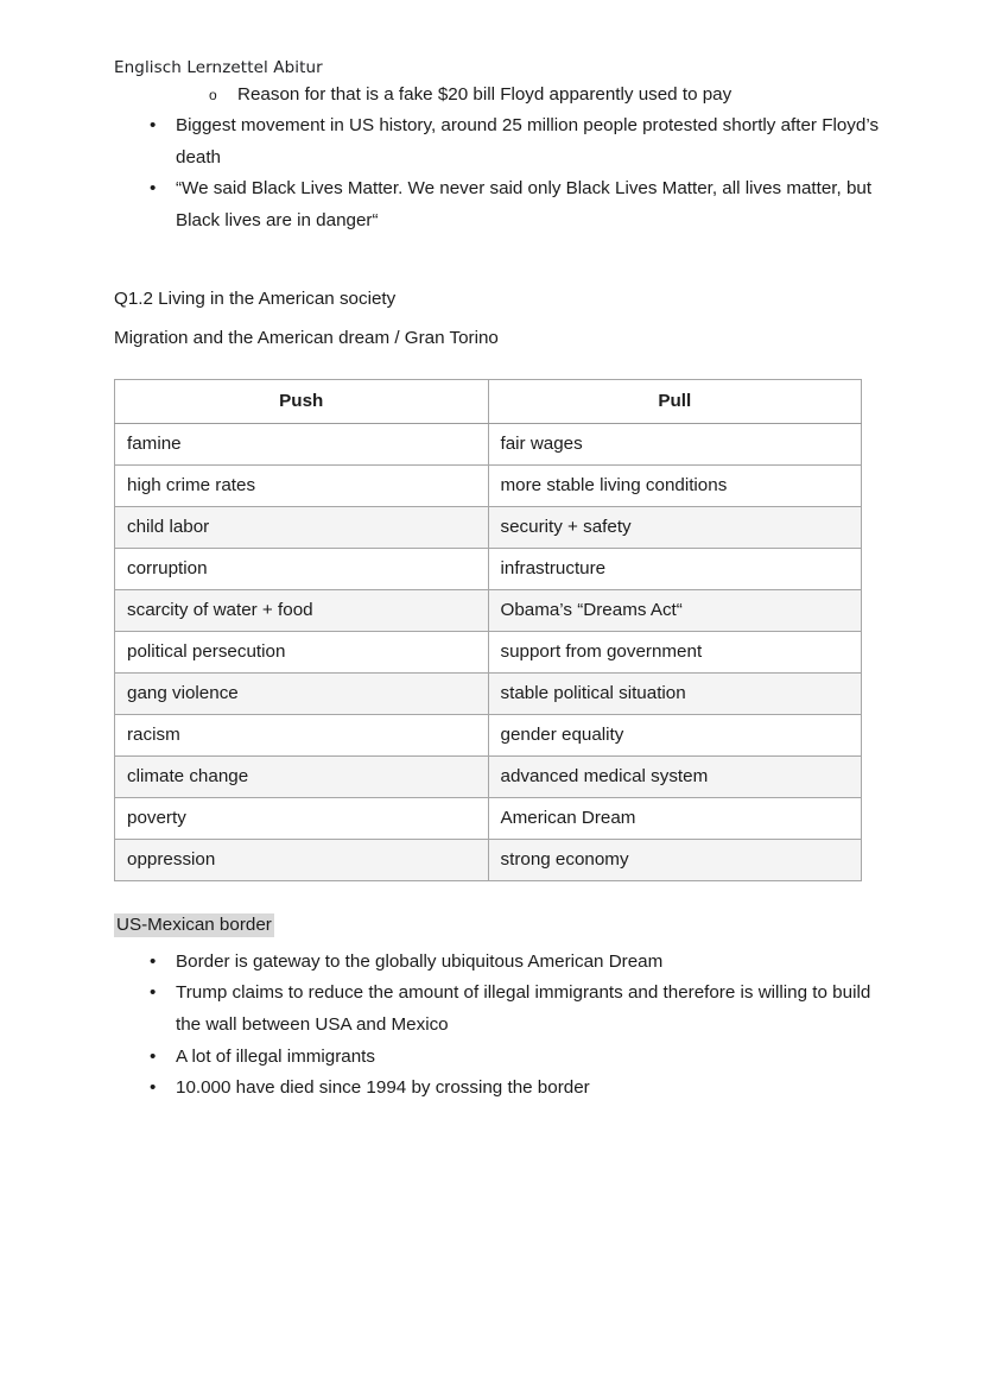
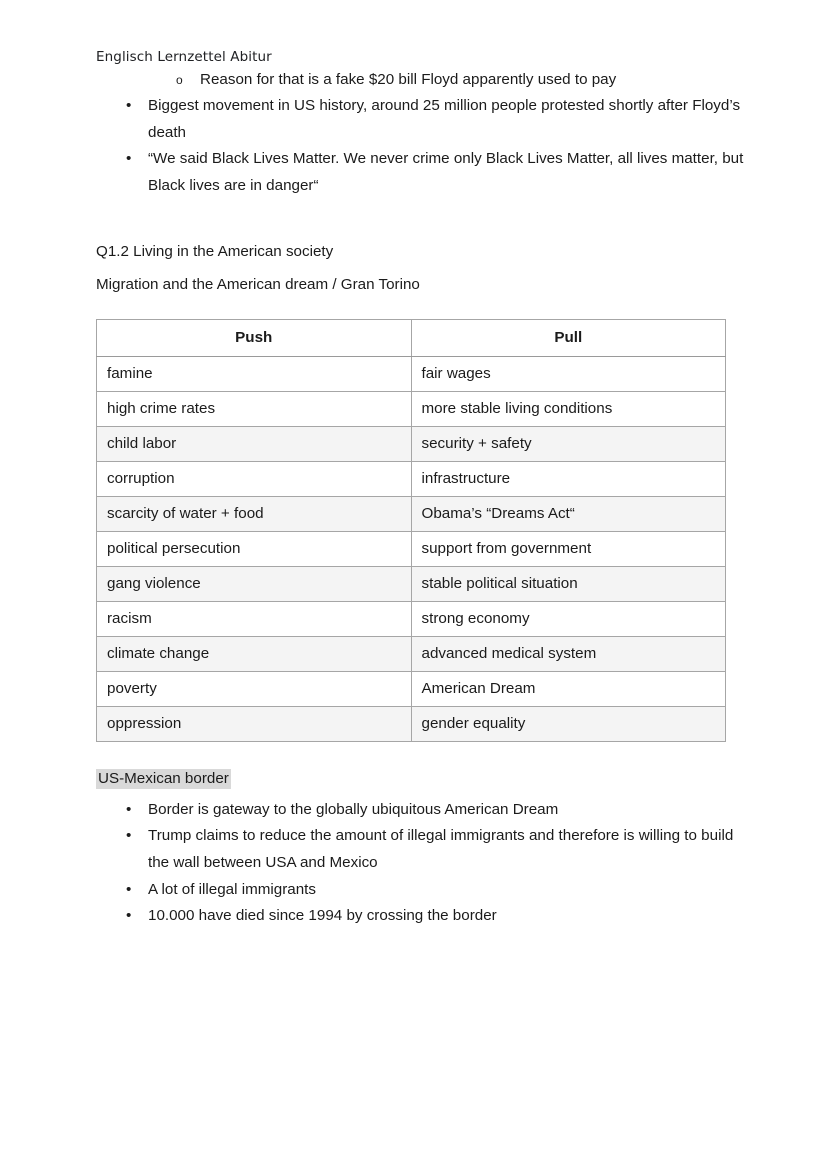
  Englisch Lernzettel Abitur
  o
  Reason for that is a fake $20 bill Floyd apparently used to pay
  •
  Biggest movement in US history, around 25 million people protested shortly after Floyd’s death
  •
- “We said Black Lives Matter. We never said only Black Lives Matter, all lives matter, but Black lives are in danger“
+ “We said Black Lives Matter. We never crime only Black Lives Matter, all lives matter, but Black lives are in danger“
  Q1.2 Living in the American society
  Migration and the American dream / Gran Torino
  Push	Pull
  famine	fair wages
  high crime rates	more stable living conditions
  child labor	security + safety
  corruption	infrastructure
  scarcity of water + food	Obama’s “Dreams Act“
  political persecution	support from government
  gang violence	stable political situation
- racism	gender equality
+ racism	strong economy
  climate change	advanced medical system
  poverty	American Dream
- oppression	strong economy
+ oppression	gender equality
  US-Mexican border
  •
  Border is gateway to the globally ubiquitous American Dream
  •
  Trump claims to reduce the amount of illegal immigrants and therefore is willing to build the wall between USA and Mexico
  •
  A lot of illegal immigrants
  •
  10.000 have died since 1994 by crossing the border
